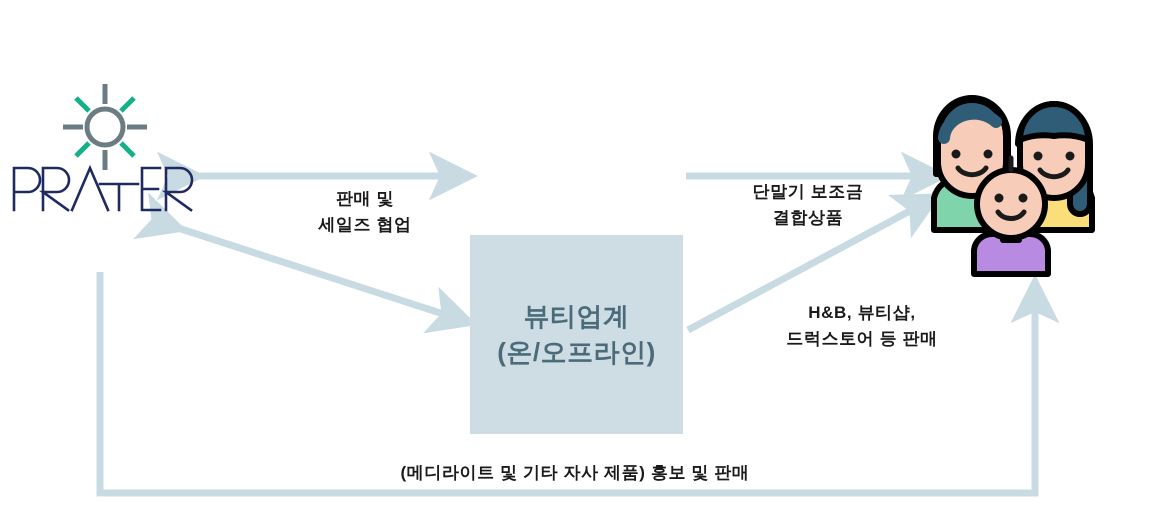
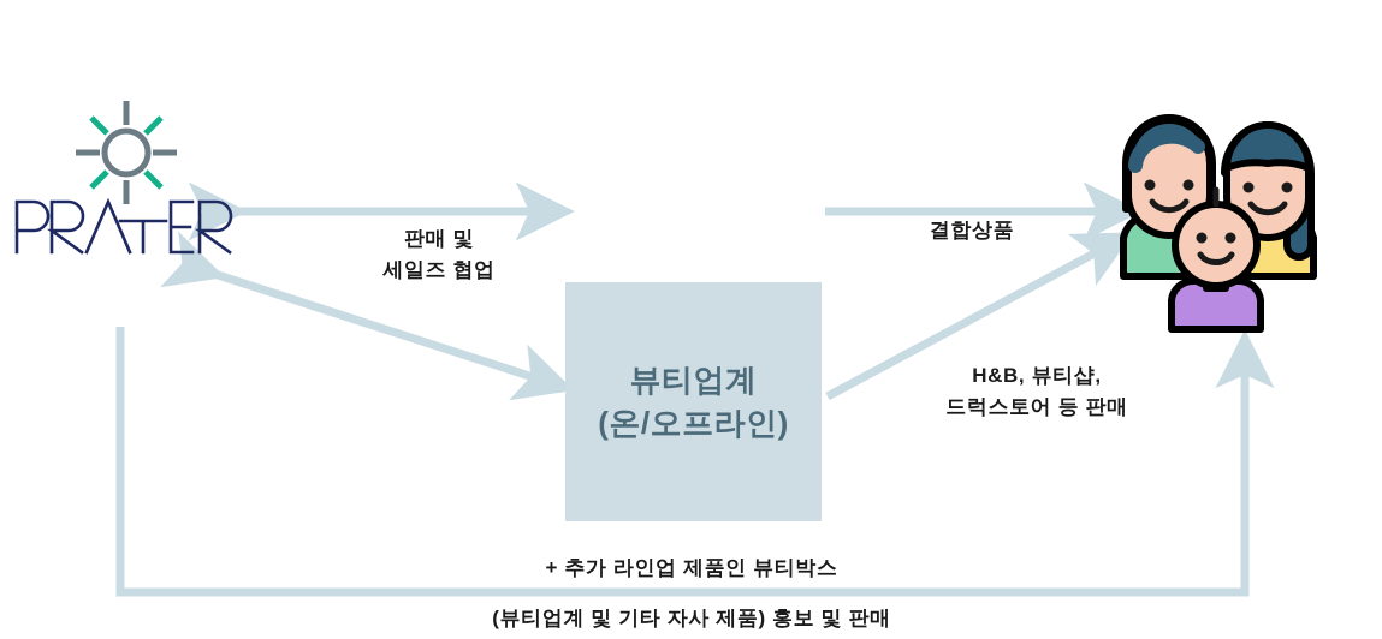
  뷰티업계
  (온/오프라인)
  판매 및
  세일즈 협업
- 단말기 보조금
  결합상품
  H&B, 뷰티샵,
  드럭스토어 등 판매
+ + 추가 라인업 제품인 뷰티박스
- (메디라이트 및 기타 자사 제품) 홍보 및 판매
+ (뷰티업계 및 기타 자사 제품) 홍보 및 판매
